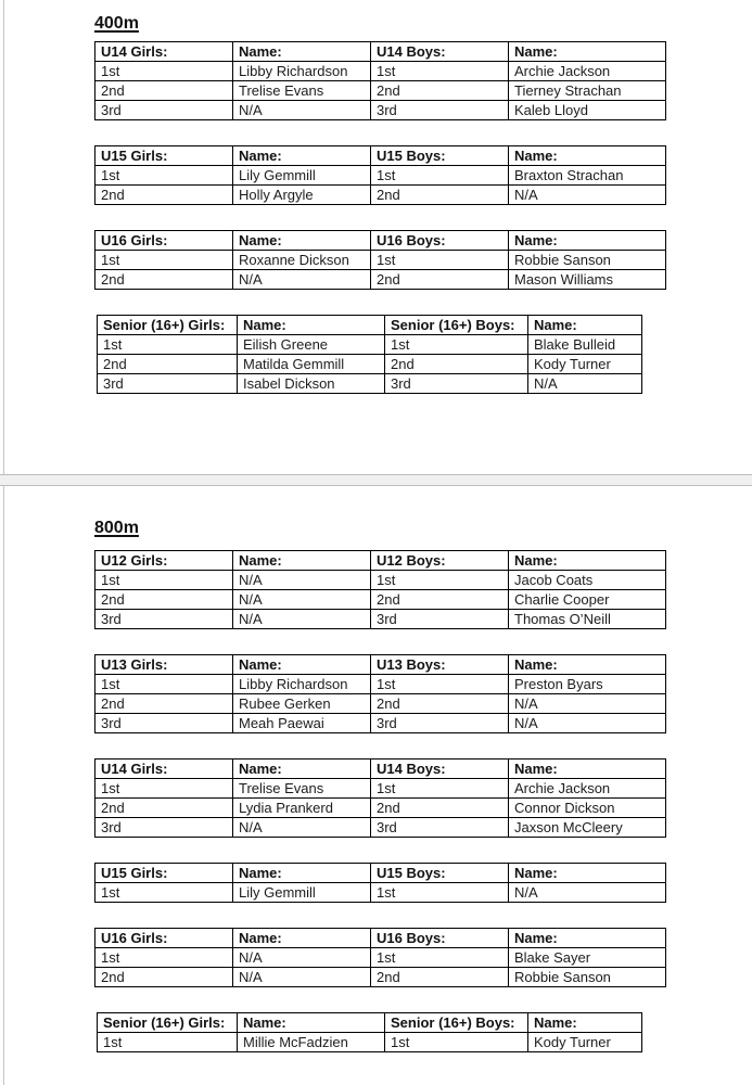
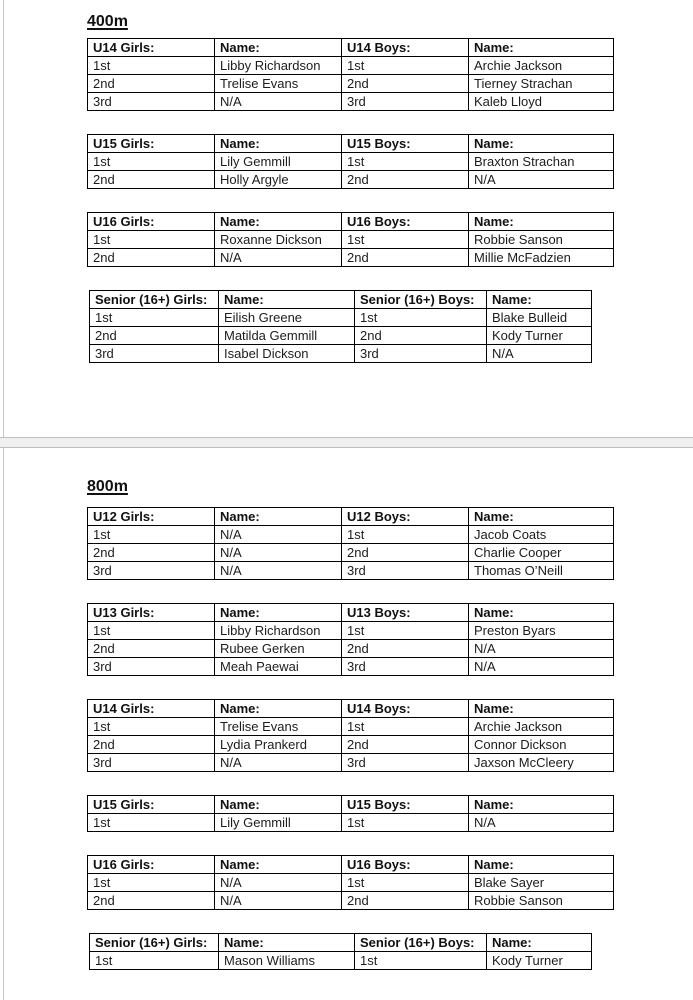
  400m
  U14 Girls:	Name:	U14 Boys:	Name:
  1st	Libby Richardson	1st	Archie Jackson
  2nd	Trelise Evans	2nd	Tierney Strachan
  3rd	N/A	3rd	Kaleb Lloyd
  U15 Girls:	Name:	U15 Boys:	Name:
  1st	Lily Gemmill	1st	Braxton Strachan
  2nd	Holly Argyle	2nd	N/A
  U16 Girls:	Name:	U16 Boys:	Name:
  1st	Roxanne Dickson	1st	Robbie Sanson
- 2nd	N/A	2nd	Mason Williams
+ 2nd	N/A	2nd	Millie McFadzien
  Senior (16+) Girls:	Name:	Senior (16+) Boys:	Name:
  1st	Eilish Greene	1st	Blake Bulleid
  2nd	Matilda Gemmill	2nd	Kody Turner
  3rd	Isabel Dickson	3rd	N/A
  800m
  U12 Girls:	Name:	U12 Boys:	Name:
  1st	N/A	1st	Jacob Coats
  2nd	N/A	2nd	Charlie Cooper
  3rd	N/A	3rd	Thomas O’Neill
  U13 Girls:	Name:	U13 Boys:	Name:
  1st	Libby Richardson	1st	Preston Byars
  2nd	Rubee Gerken	2nd	N/A
  3rd	Meah Paewai	3rd	N/A
  U14 Girls:	Name:	U14 Boys:	Name:
  1st	Trelise Evans	1st	Archie Jackson
  2nd	Lydia Prankerd	2nd	Connor Dickson
  3rd	N/A	3rd	Jaxson McCleery
  U15 Girls:	Name:	U15 Boys:	Name:
  1st	Lily Gemmill	1st	N/A
  U16 Girls:	Name:	U16 Boys:	Name:
  1st	N/A	1st	Blake Sayer
  2nd	N/A	2nd	Robbie Sanson
  Senior (16+) Girls:	Name:	Senior (16+) Boys:	Name:
- 1st	Millie McFadzien	1st	Kody Turner
+ 1st	Mason Williams	1st	Kody Turner
